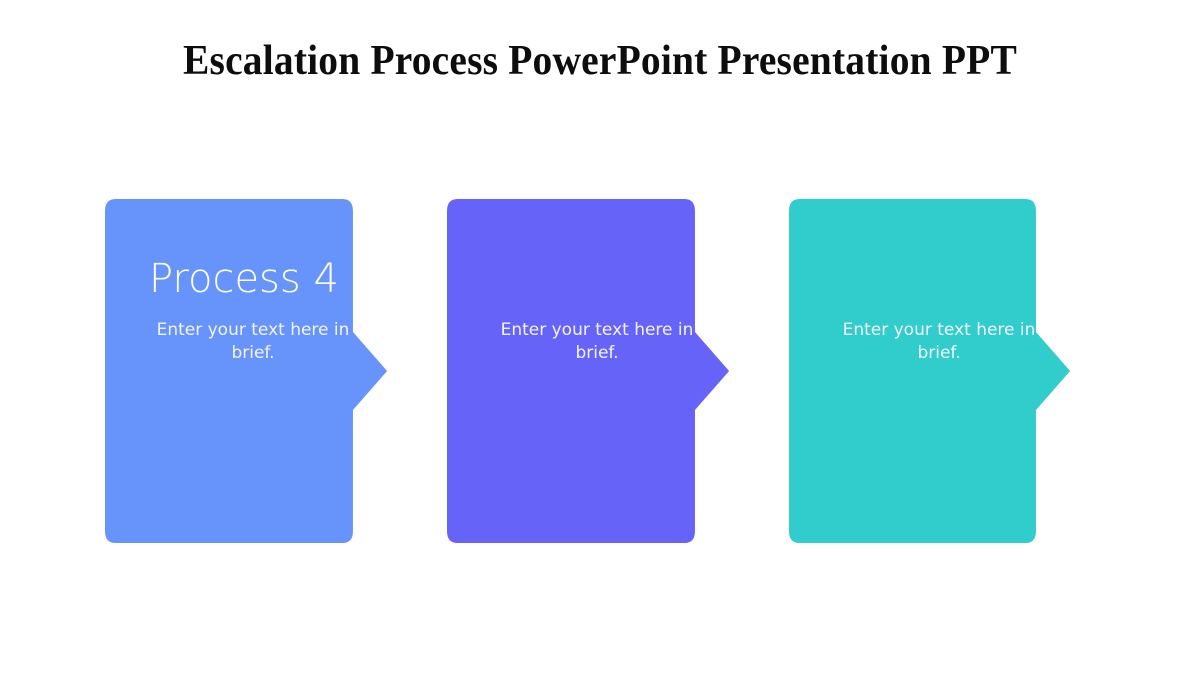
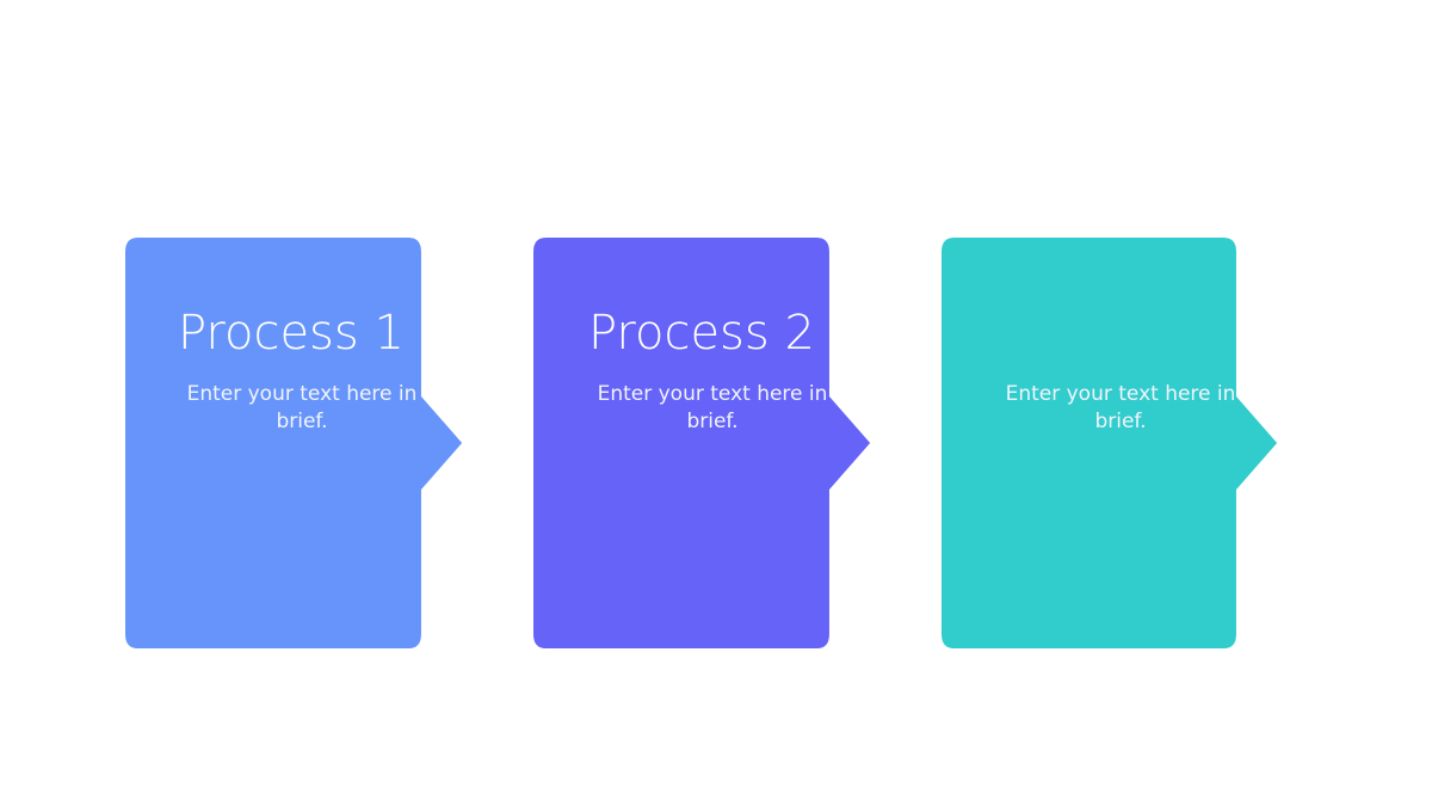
- Escalation Process PowerPoint Presentation PPT
- Process 4
+ Process 1
  Enter your text here in brief.
+ Process 2
  Enter your text here in brief.
  Enter your text here in brief.
